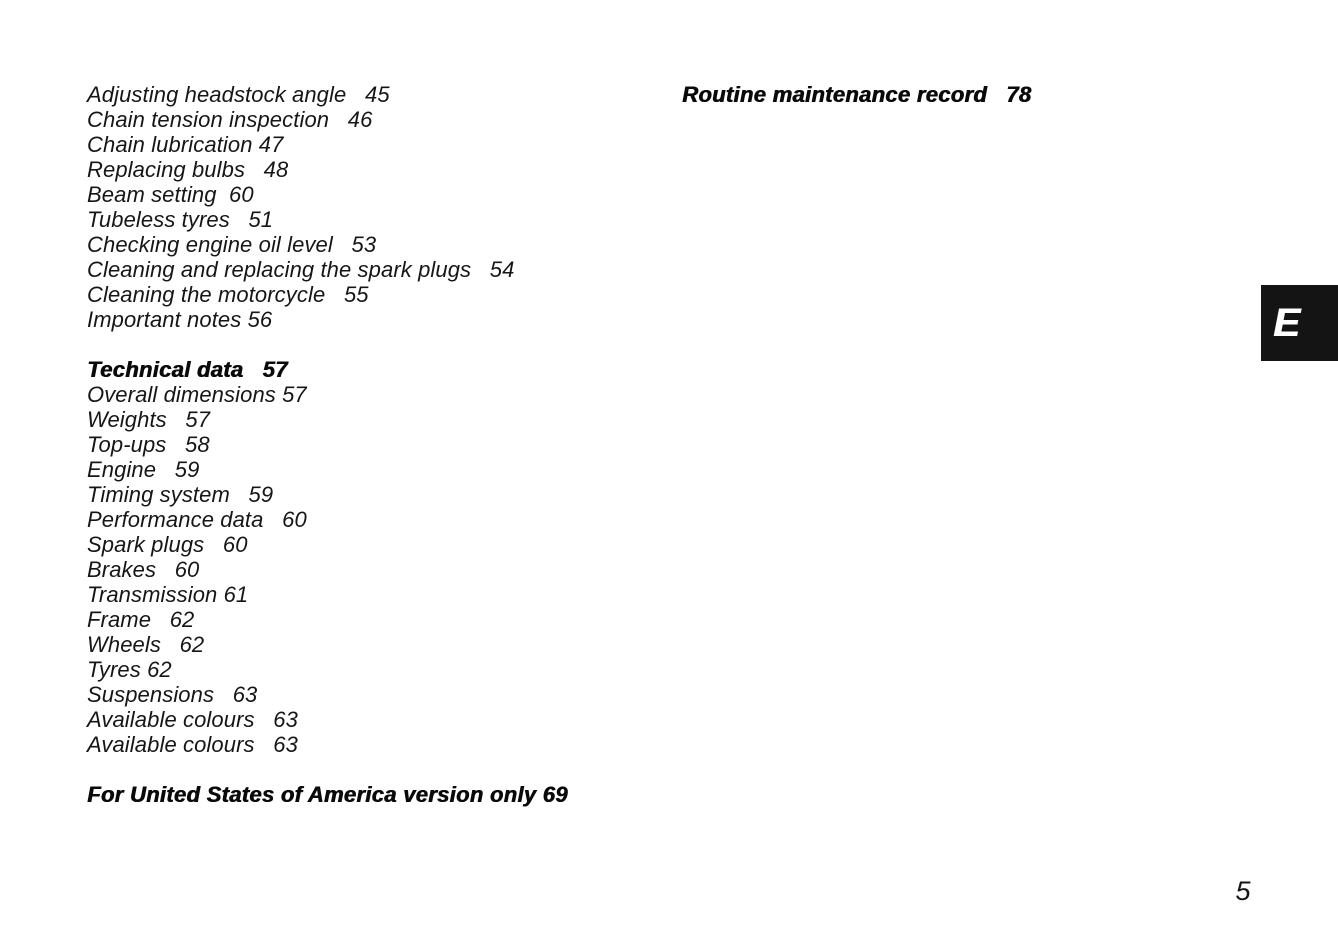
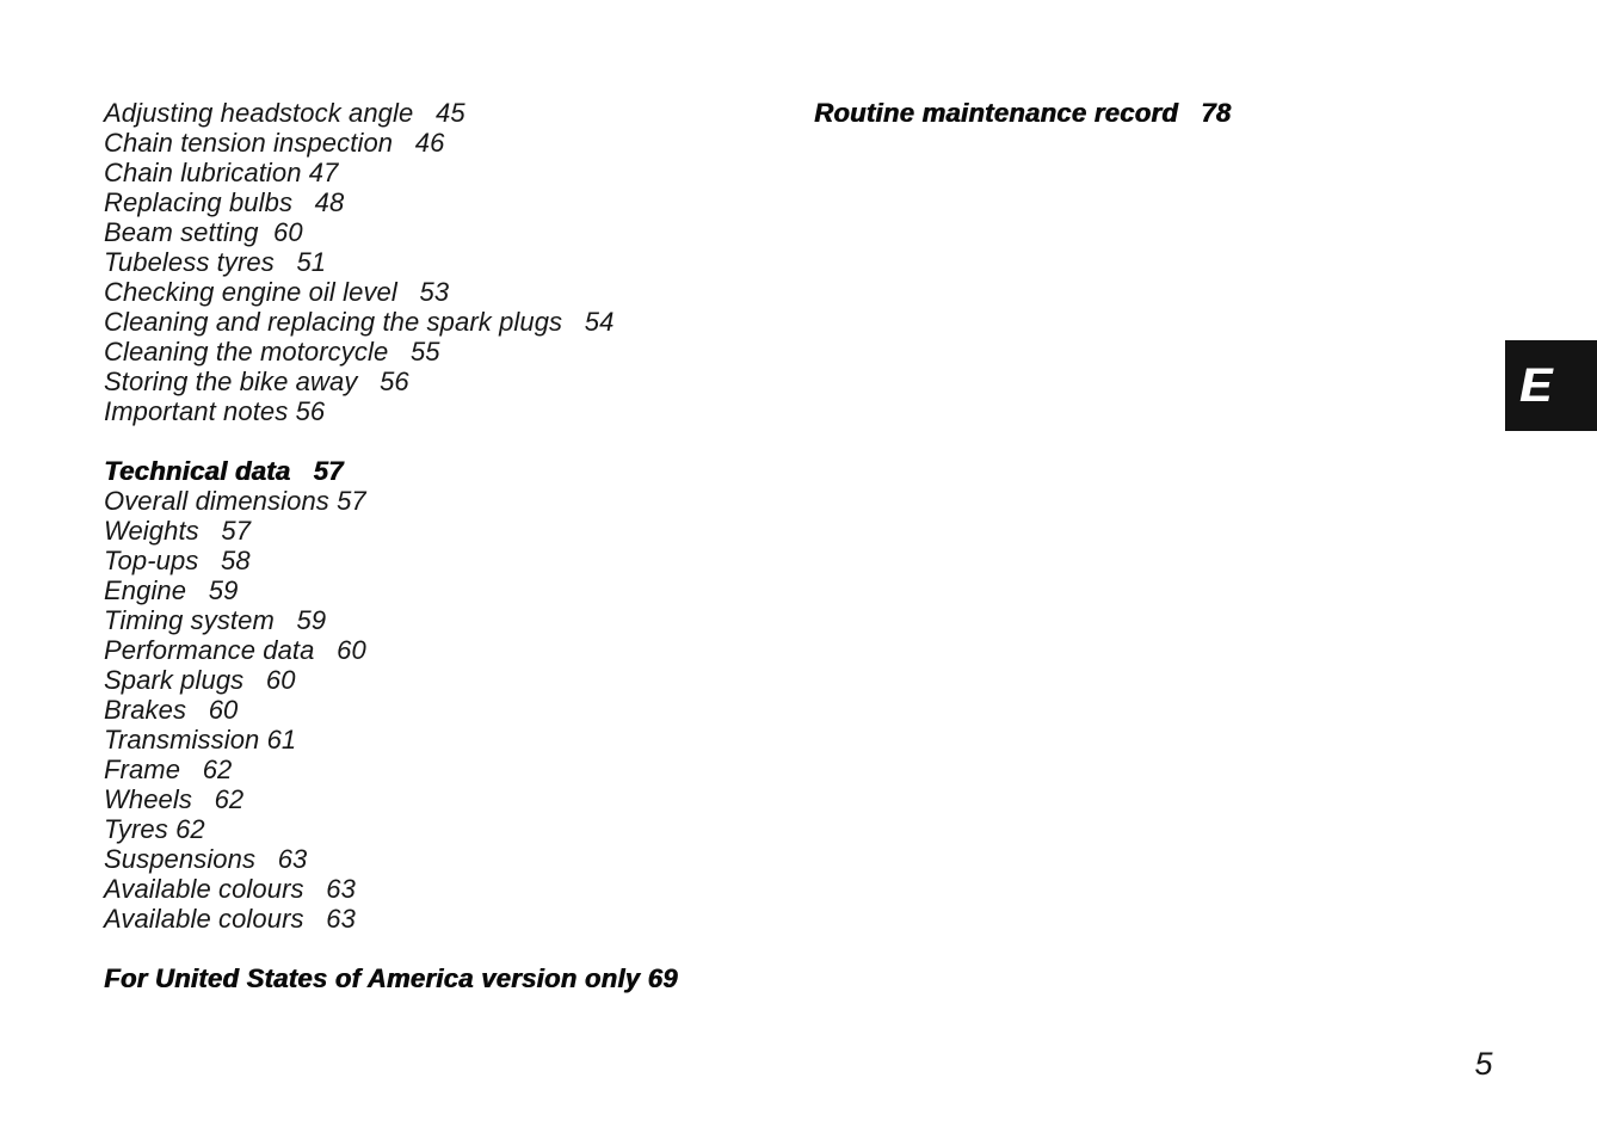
  Adjusting headstock angle 45
  Chain tension inspection 46
  Chain lubrication 47
  Replacing bulbs 48
  Beam setting 60
  Tubeless tyres 51
  Checking engine oil level 53
  Cleaning and replacing the spark plugs 54
  Cleaning the motorcycle 55
+ Storing the bike away 56
  Important notes 56
  Technical data 57
  Overall dimensions 57
  Weights 57
  Top-ups 58
  Engine 59
  Timing system 59
  Performance data 60
  Spark plugs 60
  Brakes 60
  Transmission 61
  Frame 62
  Wheels 62
  Tyres 62
  Suspensions 63
  Available colours 63
  Available colours 63
  For United States of America version only 69
  Routine maintenance record 78
  E
  5
